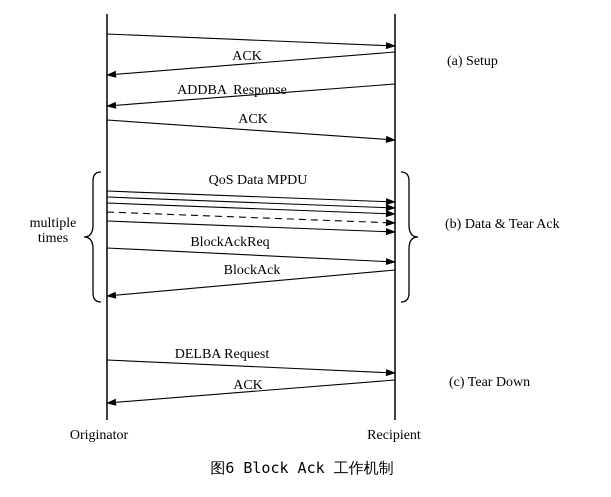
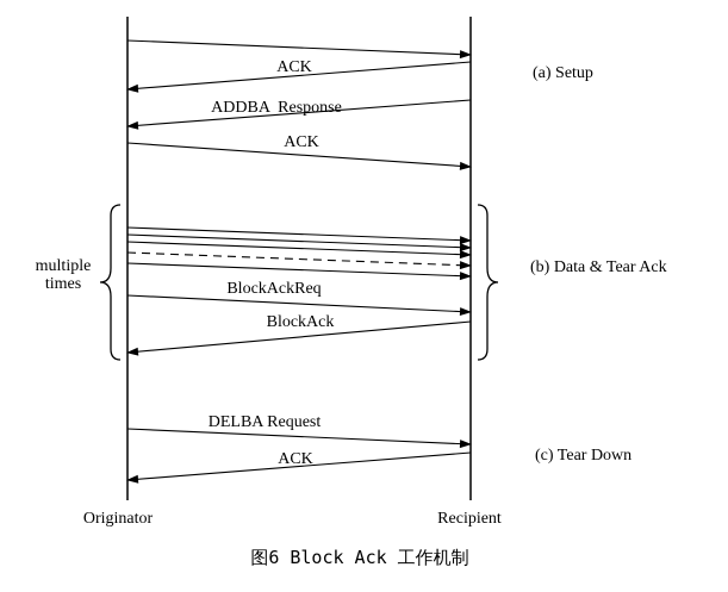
  ACK
  ADDBA Response
  ACK
  (a) Setup
  multiple times
- QoS Data MPDU
  BlockAckReq
  BlockAck
  (b) Data & Tear Ack
  DELBA Request
  ACK
  (c) Tear Down
  Originator
  Recipient
  图6 Block Ack 工作机制
